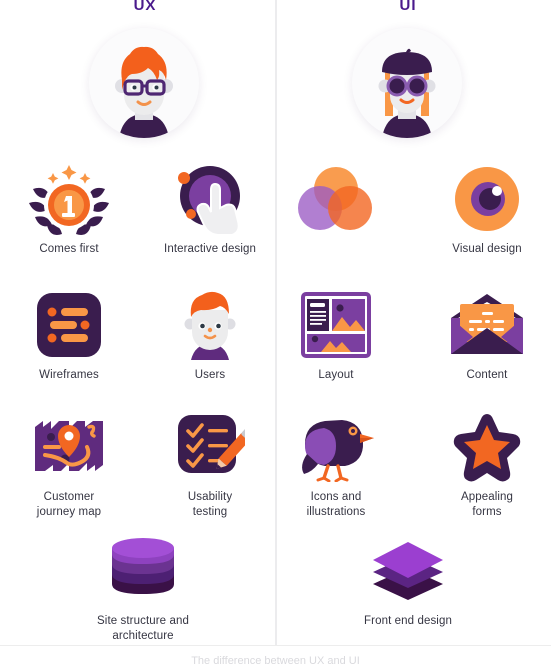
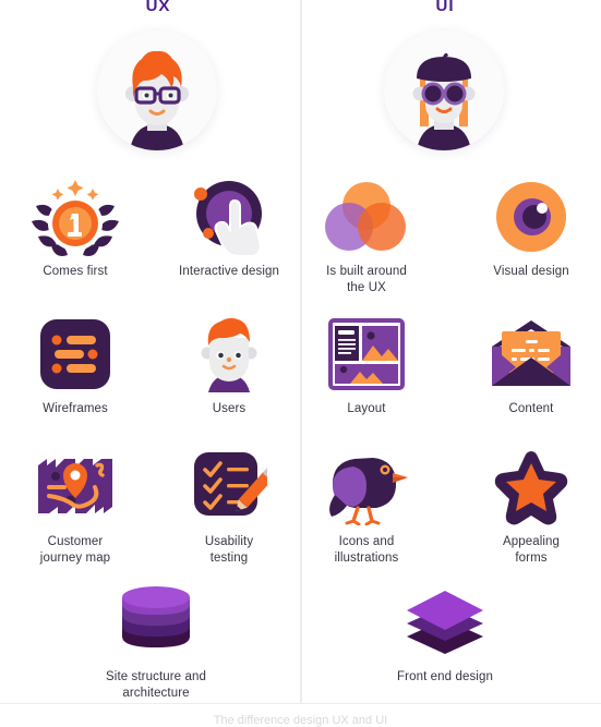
  UX
  UI
  Comes first
  Interactive design
+ Is built around
+ the UX
  Visual design
  Wireframes
  Users
  Layout
  Content
  Customer
  journey map
  Usability
  testing
  Icons and
  illustrations
  Appealing
  forms
  Site structure and
  architecture
  Front end design
- The difference between UX and UI
+ The difference design UX and UI
